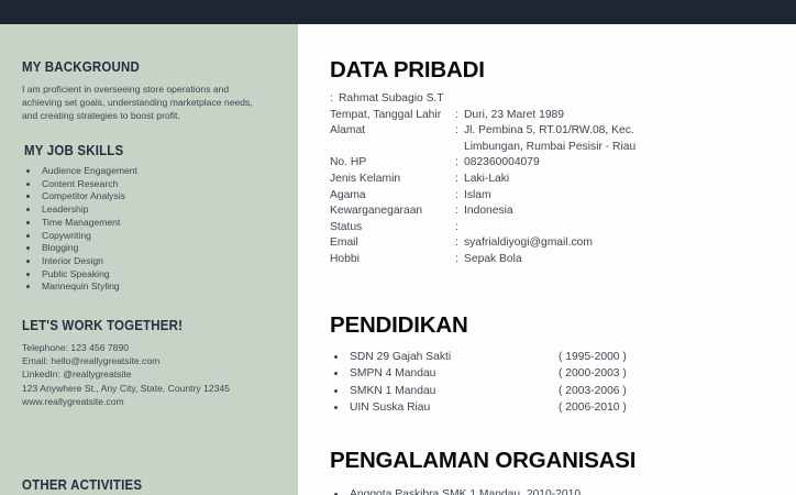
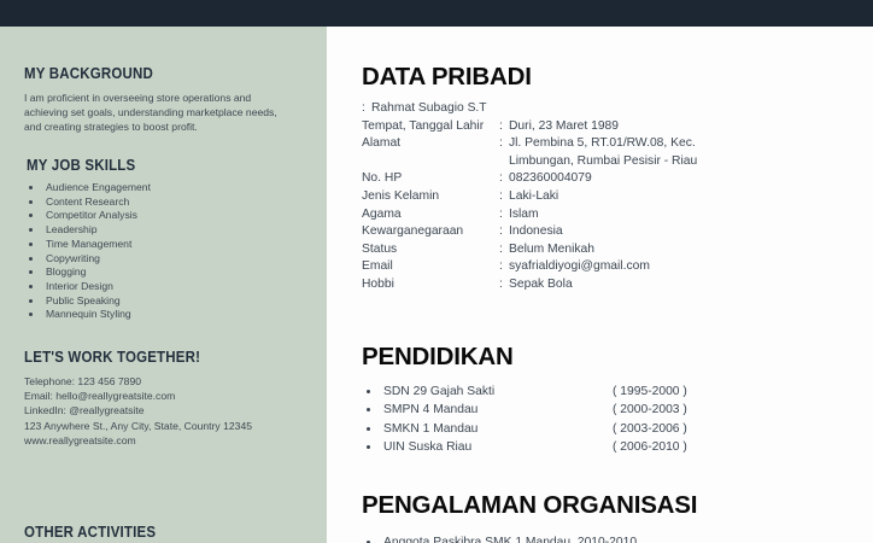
  MY BACKGROUND
  I am proficient in overseeing store operations and achieving set goals, understanding marketplace needs, and creating strategies to boost profit.
  MY JOB SKILLS
  Audience Engagement
  Content Research
  Competitor Analysis
  Leadership
  Time Management
  Copywriting
  Blogging
  Interior Design
  Public Speaking
  Mannequin Styling
  LET'S WORK TOGETHER!
  Telephone: 123 456 7890
  Email: hello@reallygreatsite.com
  LinkedIn: @reallygreatsite
  123 Anywhere St., Any City, State, Country 12345
  www.reallygreatsite.com
  OTHER ACTIVITIES
  DATA PRIBADI
  :
  Rahmat Subagio S.T
  Tempat, Tanggal Lahir
  :
  Duri, 23 Maret 1989
  Alamat
  :
  Jl. Pembina 5, RT.01/RW.08, Kec.
  Limbungan, Rumbai Pesisir - Riau
  No. HP
  :
  082360004079
  Jenis Kelamin
  :
  Laki-Laki
  Agama
  :
  Islam
  Kewarganegaraan
  :
  Indonesia
  Status
  :
+ Belum Menikah
  Email
  :
  syafrialdiyogi@gmail.com
  Hobbi
  :
  Sepak Bola
  PENDIDIKAN
  SDN 29 Gajah Sakti
  ( 1995-2000 )
  SMPN 4 Mandau
  ( 2000-2003 )
  SMKN 1 Mandau
  ( 2003-2006 )
  UIN Suska Riau
  ( 2006-2010 )
  PENGALAMAN ORGANISASI
